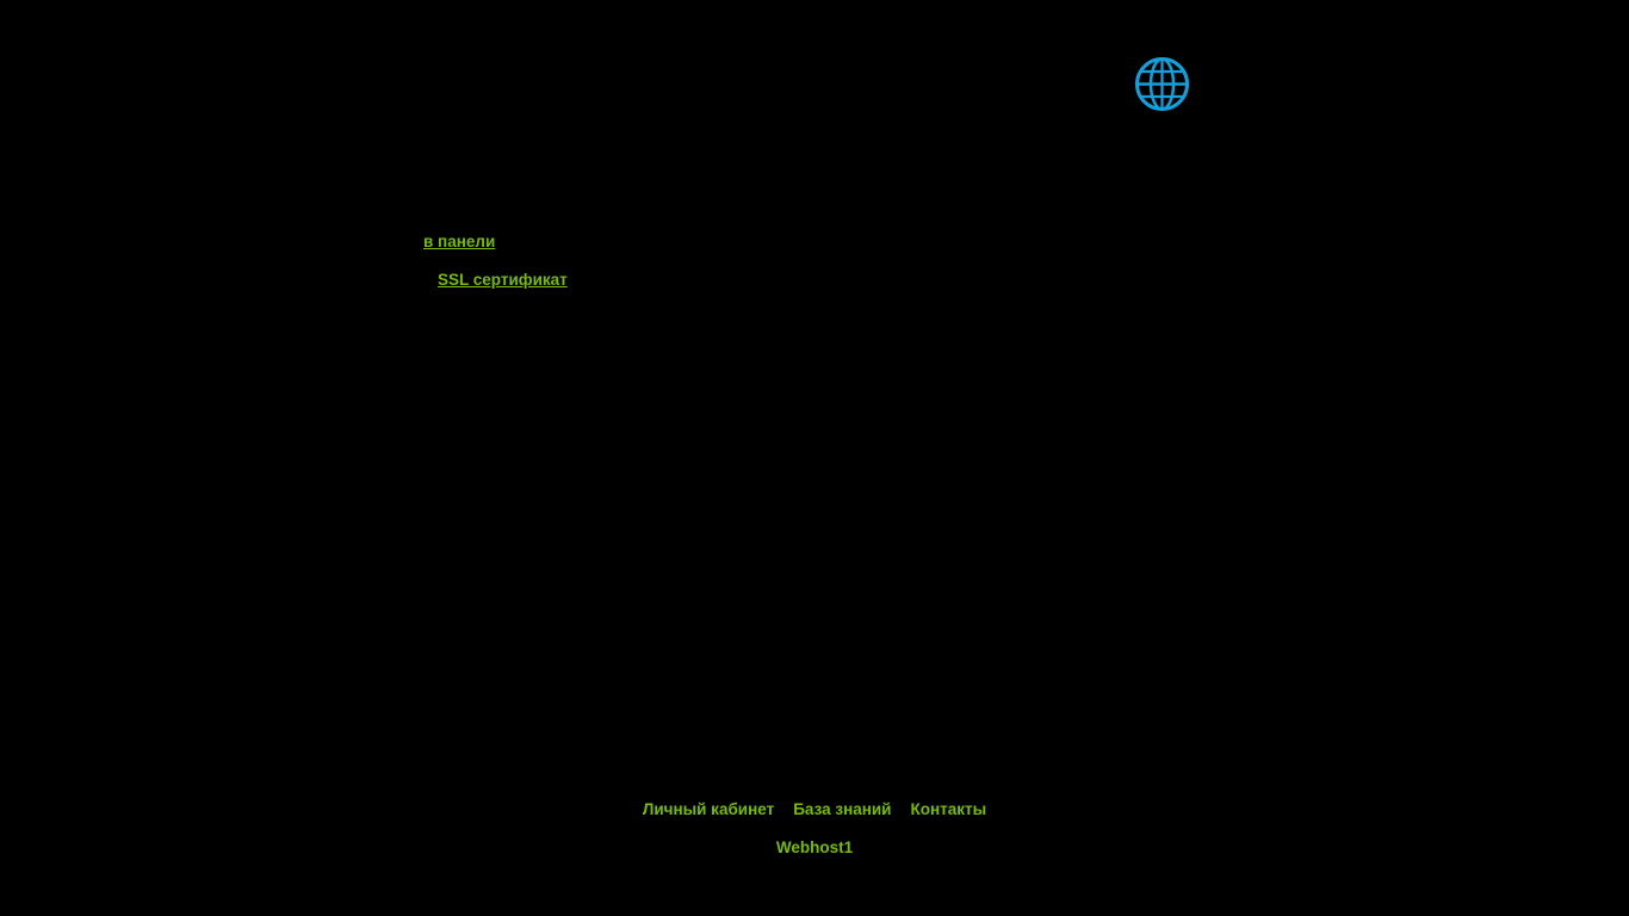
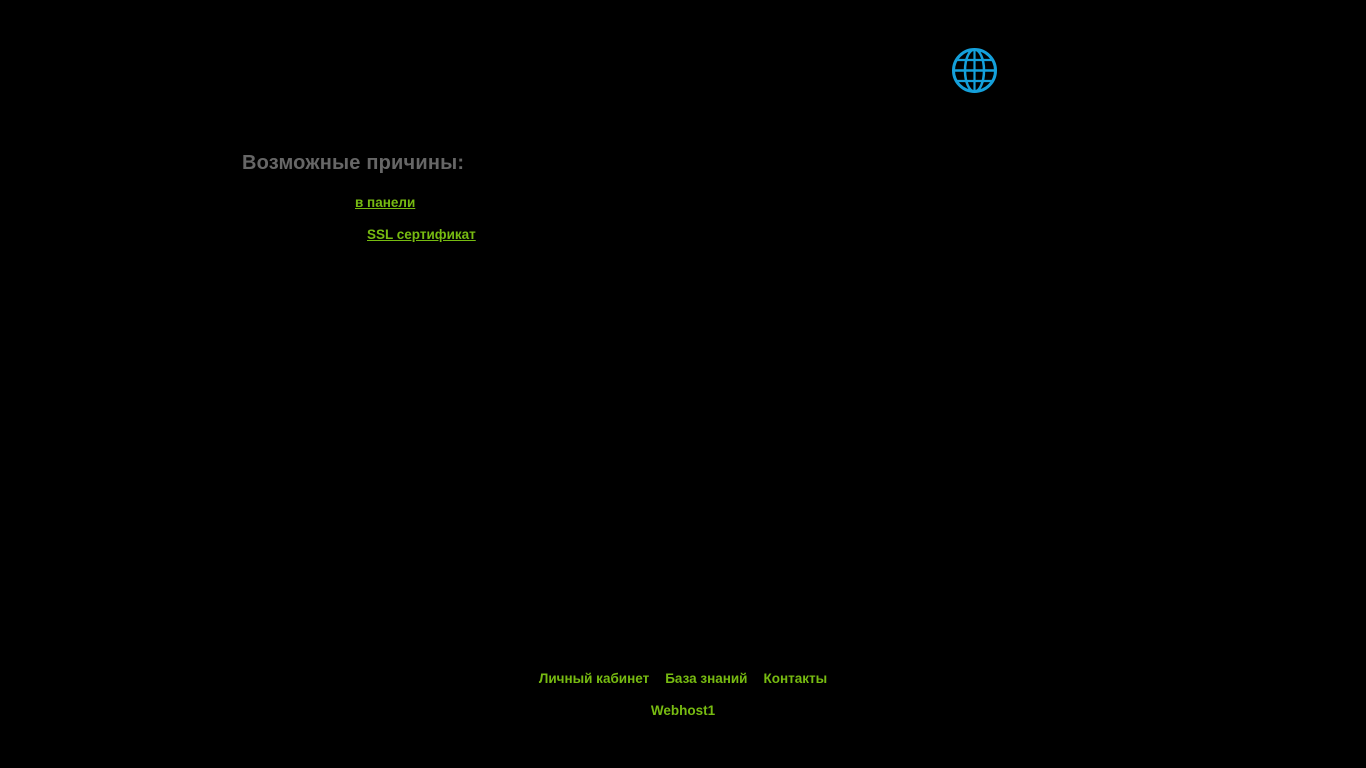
+ Возможные причины:
  в панели
  SSL сертификат
  Личный кабинет
  База знаний
  Контакты
  Webhost1
